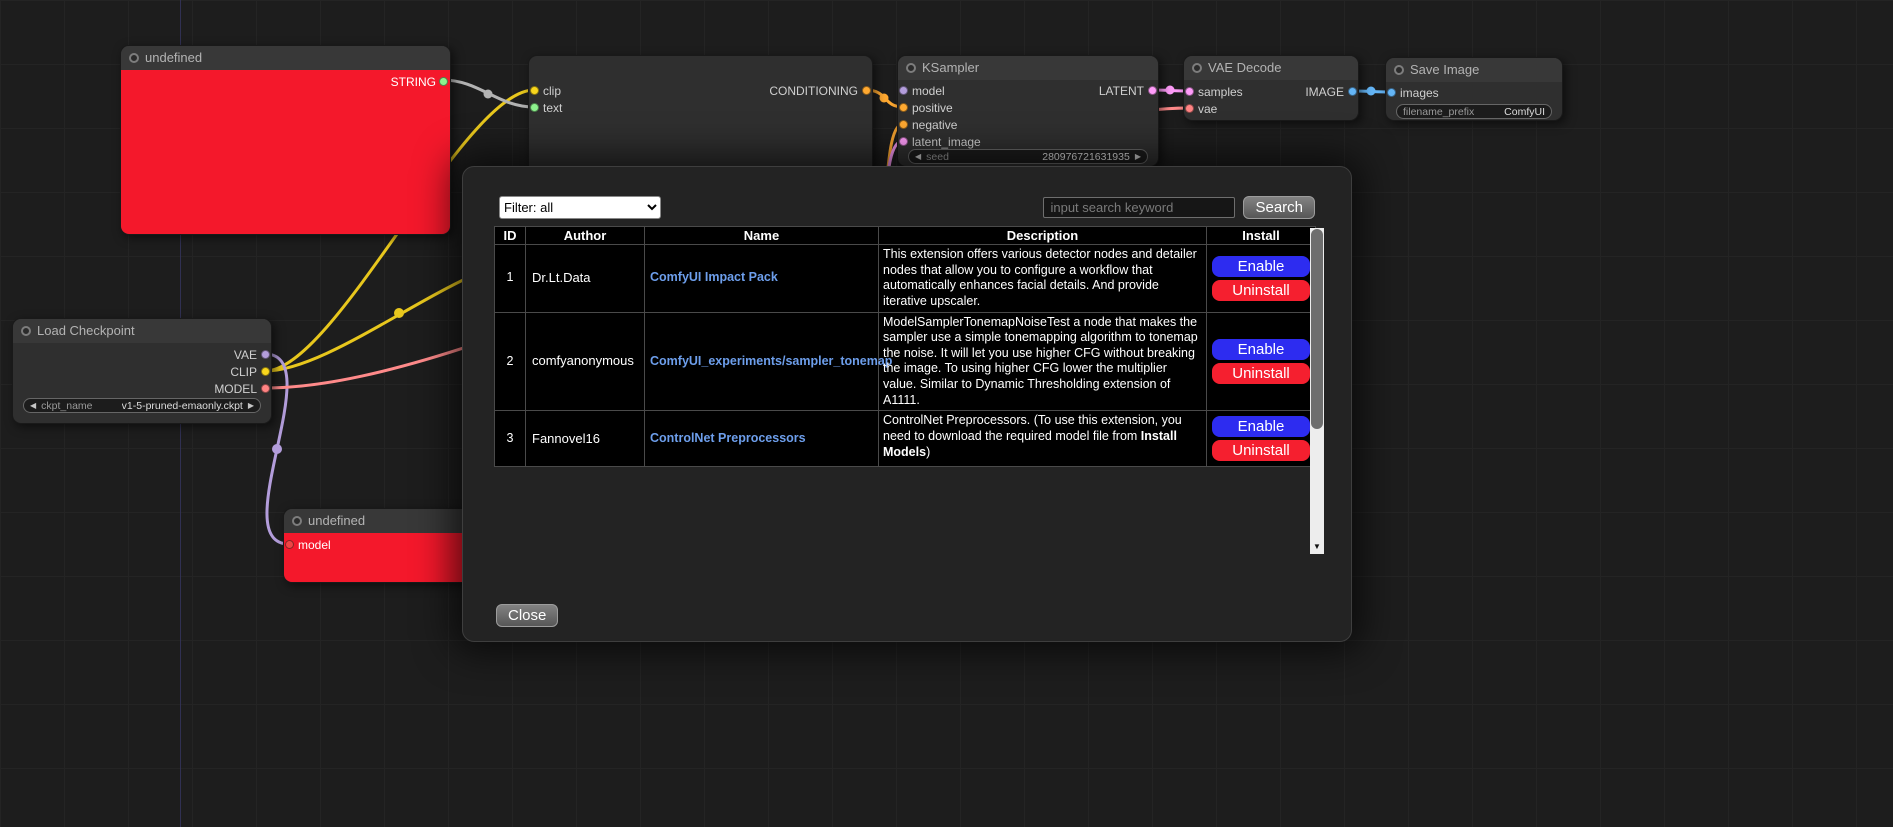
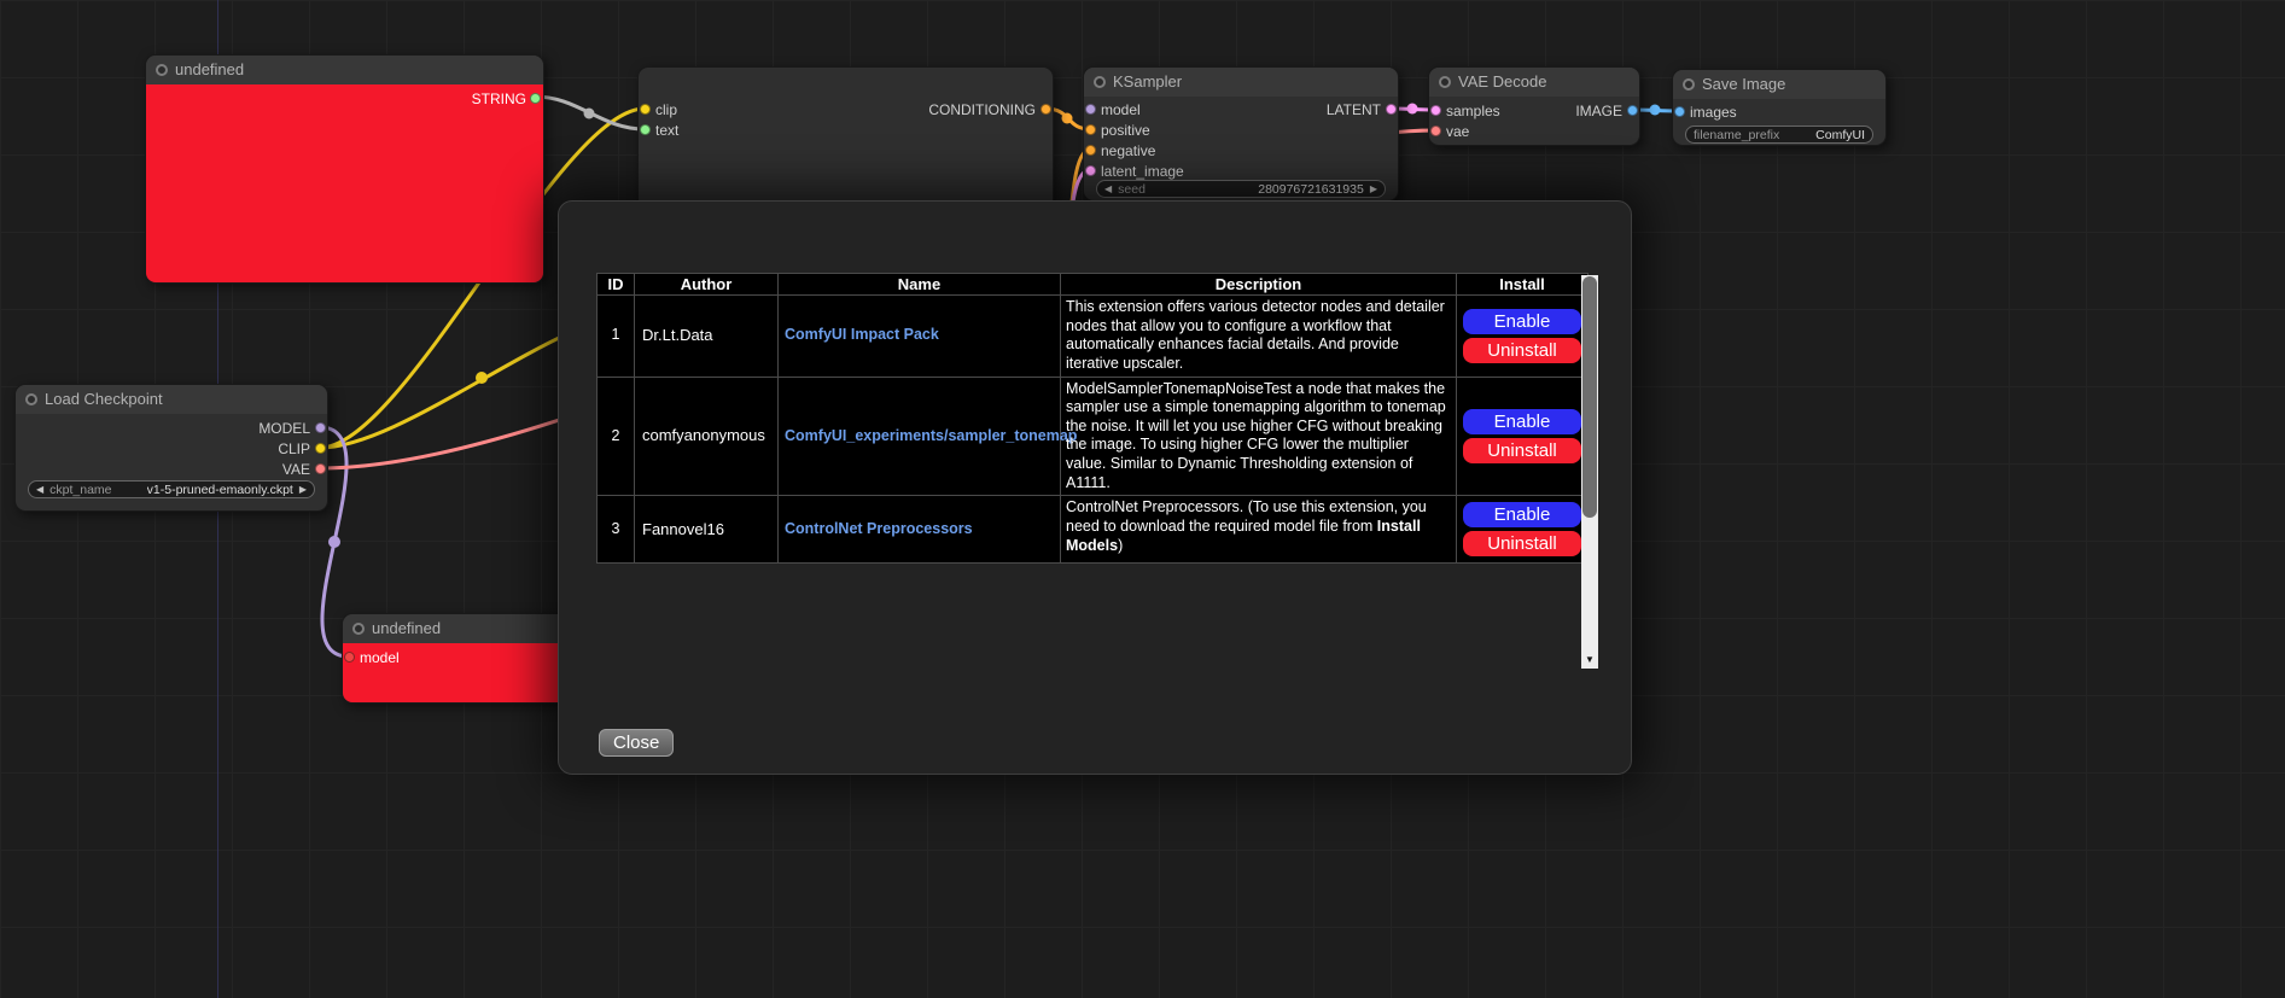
  undefined
  STRING
  clip
  text
  CONDITIONING
  KSampler
  model
  positive
  negative
  latent_image
  LATENT
  ◀
  seed
  280976721631935
  ▶
  VAE Decode
  samples
  vae
  IMAGE
  Save Image
  images
  filename_prefix
  ComfyUI
  Load Checkpoint
- VAE
+ MODEL
  CLIP
- MODEL
+ VAE
  ◀
  ckpt_name
  v1-5-pruned-emaonly.ckpt
  ▶
  undefined
  model
- Filter: all
- input search keyword
- Search
  ID	Author	Name	Description	Install
  1	Dr.Lt.Data	ComfyUI Impact Pack	This extension offers various detector nodes and detailer nodes that allow you to configure a workflow that automatically enhances facial details. And provide iterative upscaler.	Enable Uninstall
  2	comfyanonymous	ComfyUI_experiments/sampler_tonema	ModelSamplerTonemapNoiseTest a node that makes the sampler use a simple tonemapping algorithm to tonemap the noise. It will let you use higher CFG without breaking the image. To using higher CFG lower the multiplier value. Similar to Dynamic Thresholding extension of A1111.	Enable Uninstall
  3	Fannovel16	ControlNet Preprocessors	ControlNet Preprocessors. (To use this extension, you need to download the required model file from Install Models)	Enable Uninstall
  ▼
  Close
